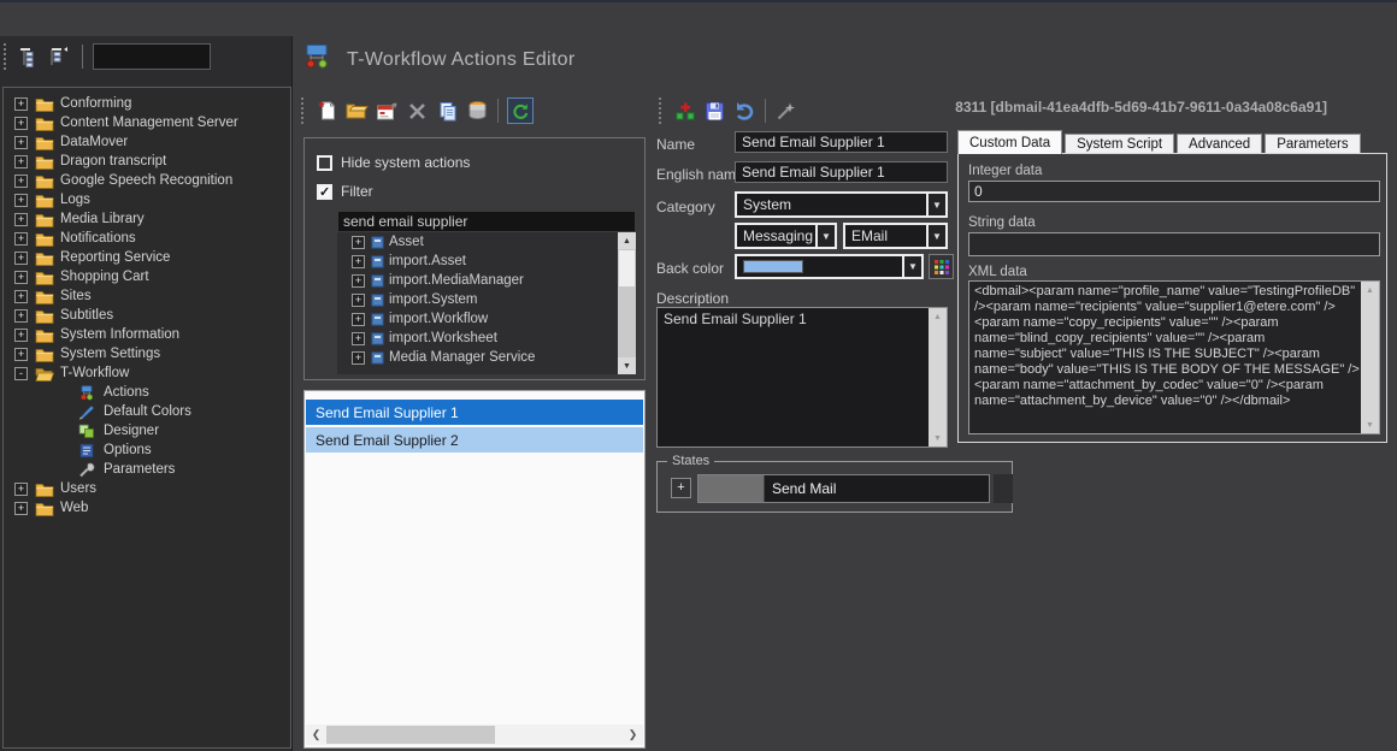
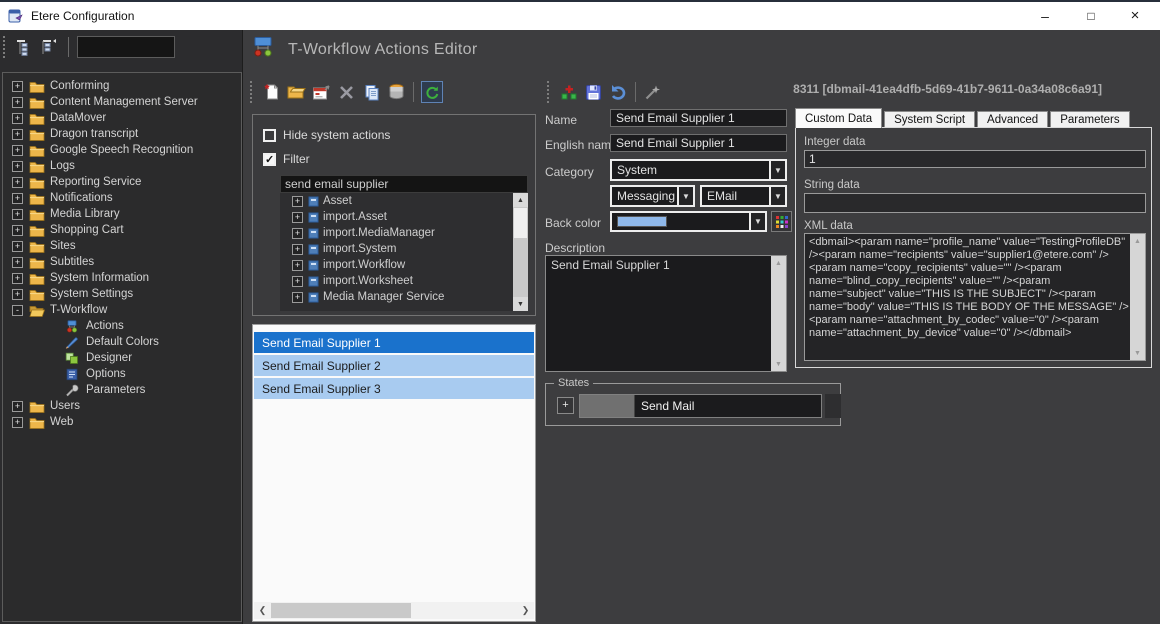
+ Etere Configuration
+ –
+ □
+ ×
  +
  Conforming
  +
  Content Management Server
  +
  DataMover
  +
  Dragon transcript
  +
  Google Speech Recognition
  +
  Logs
  +
- Media Library
+ Reporting Service
  +
  Notifications
  +
- Reporting Service
+ Media Library
  +
  Shopping Cart
  +
  Sites
  +
  Subtitles
  +
  System Information
  +
  System Settings
  -
  T-Workflow
  Actions
  Default Colors
  Designer
  Options
  Parameters
  +
  Users
  +
  Web
  T-Workflow Actions Editor
  8311 [dbmail-41ea4dfb-5d69-41b7-9611-0a34a08c6a91]
  Hide system actions
  ✓
  Filter
  send email supplier
  +
  Asset
  +
  import.Asset
  +
  import.MediaManager
  +
  import.System
  +
  import.Workflow
  +
  import.Worksheet
  +
  Media Manager Service
  Send Email Supplier 1
  Send Email Supplier 2
+ Send Email Supplier 3
  ❮
  ❯
  Name
  Send Email Supplier 1
  English nam
  Send Email Supplier 1
  Category
  System
  ▼
  Messaging
  ▼
  EMail
  ▼
  Back color
  ▼
  Description
  Send Email Supplier 1
  States
  +
  Send Mail
  Custom Data
  System Script
  Advanced
  Parameters
  Integer data
- 0
+ 1
  String data
  XML data
  <dbmail><param name="profile_name" value="TestingProfileDB" /><param name="recipients" value="supplier1@etere.com" /><param name="copy_recipients" value="" /><param name="blind_copy_recipients" value="" /><param name="subject" value="THIS IS THE SUBJECT" /><param name="body" value="THIS IS THE BODY OF THE MESSAGE" /><param name="attachment_by_codec" value="0" /><param name="attachment_by_device" value="0" /></dbmail>
